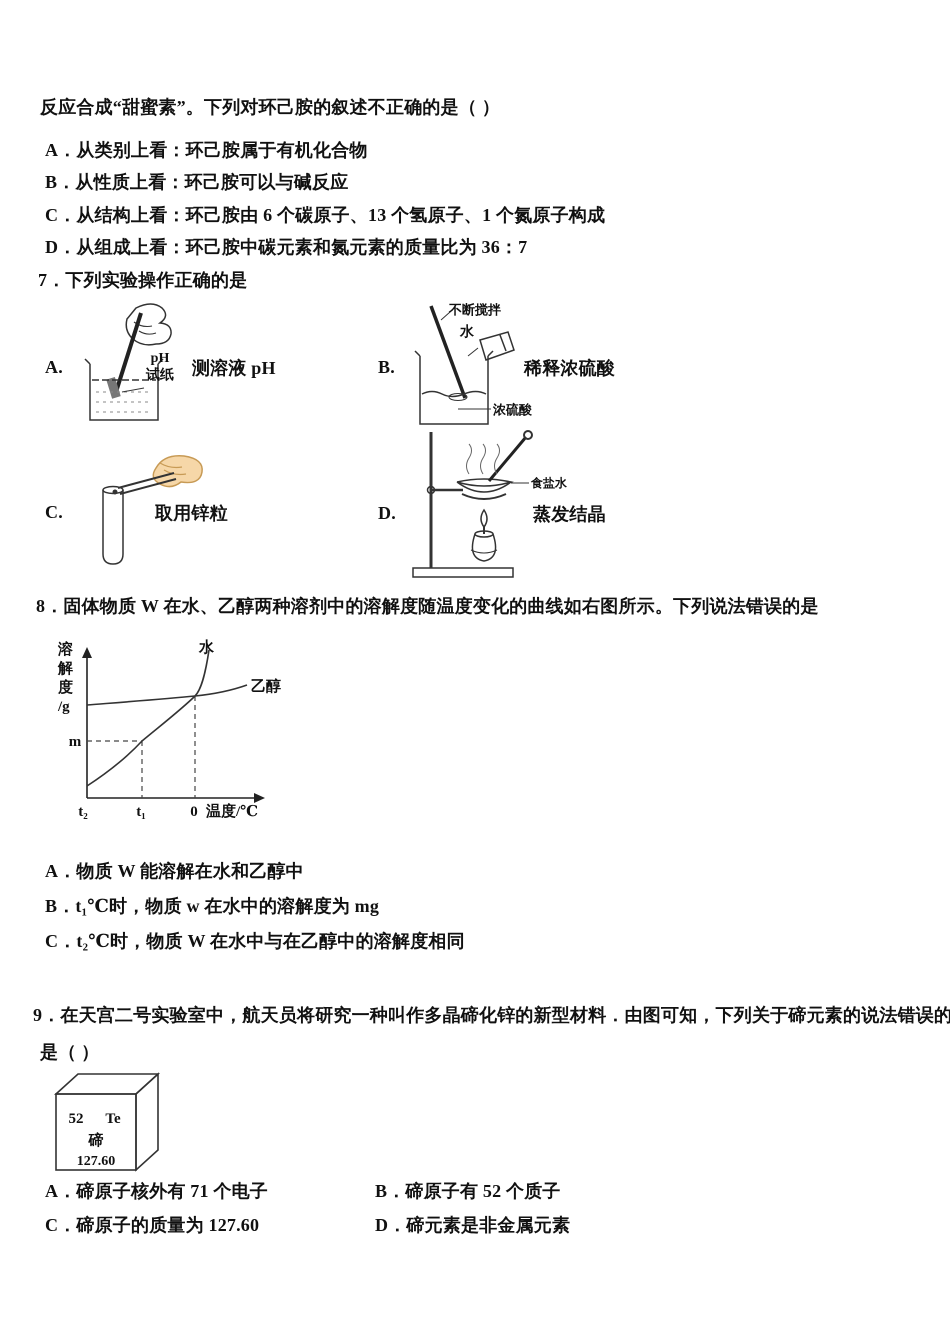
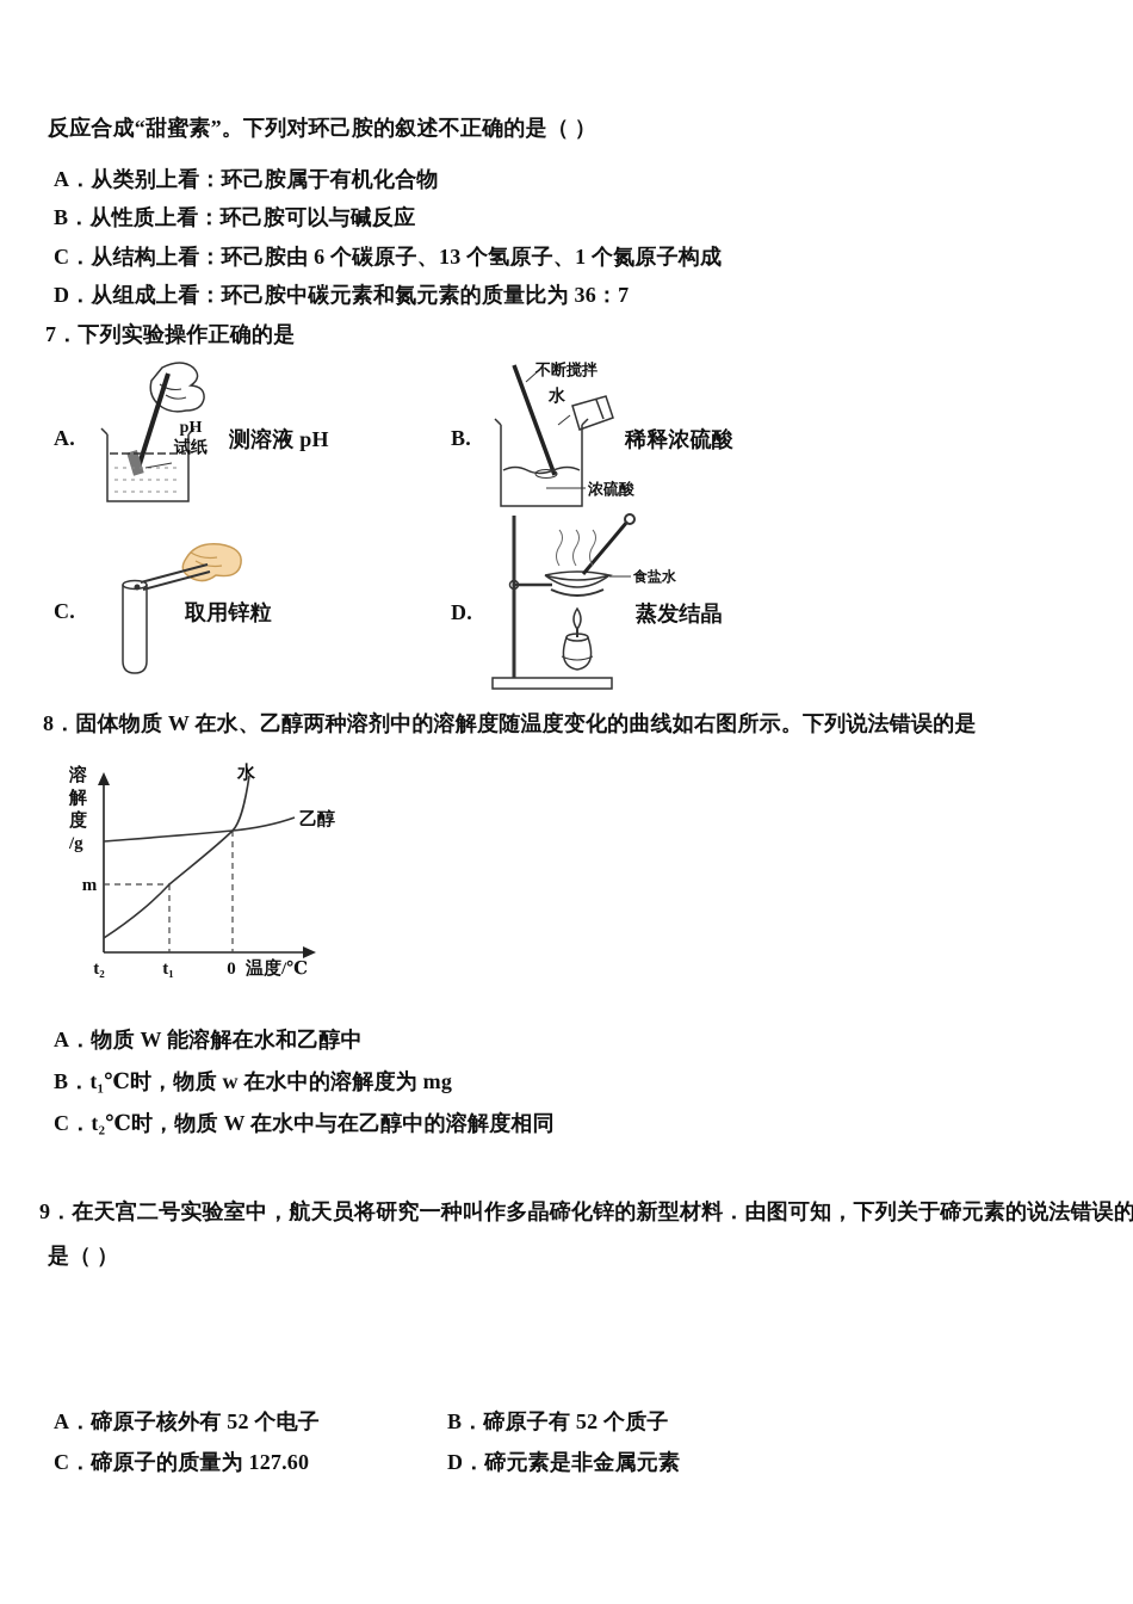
  反应合成“甜蜜素”。下列对环己胺的叙述不正确的是（ ）
  A．从类别上看：环己胺属于有机化合物
  B．从性质上看：环己胺可以与碱反应
  C．从结构上看：环己胺由 6 个碳原子、13 个氢原子、1 个氮原子构成
  D．从组成上看：环己胺中碳元素和氮元素的质量比为 36：7
  7．下列实验操作正确的是
  A.
  pH
  试纸
  测溶液 pH
  B.
  不断搅拌
  水
  浓硫酸
  稀释浓硫酸
  C.
  取用锌粒
  D.
  食盐水
  蒸发结晶
  8．固体物质 W 在水、乙醇两种溶剂中的溶解度随温度变化的曲线如右图所示。下列说法错误的是
  水
  乙醇
  m
  t₂
  t₁
  0
  温度/℃
  溶
  解
  度
  /g
  A．物质 W 能溶解在水和乙醇中
  B．t₁℃时，物质 w 在水中的溶解度为 mg
  C．t₂℃时，物质 W 在水中与在乙醇中的溶解度相同
  9．在天宫二号实验室中，航天员将研究一种叫作多晶碲化锌的新型材料．由图可知，下列关于碲元素的说法错误的
  是（ ）
- 52
- Te
- 碲
- 127.60
- A．碲原子核外有 71 个电子
+ A．碲原子核外有 52 个电子
  B．碲原子有 52 个质子
  C．碲原子的质量为 127.60
  D．碲元素是非金属元素
